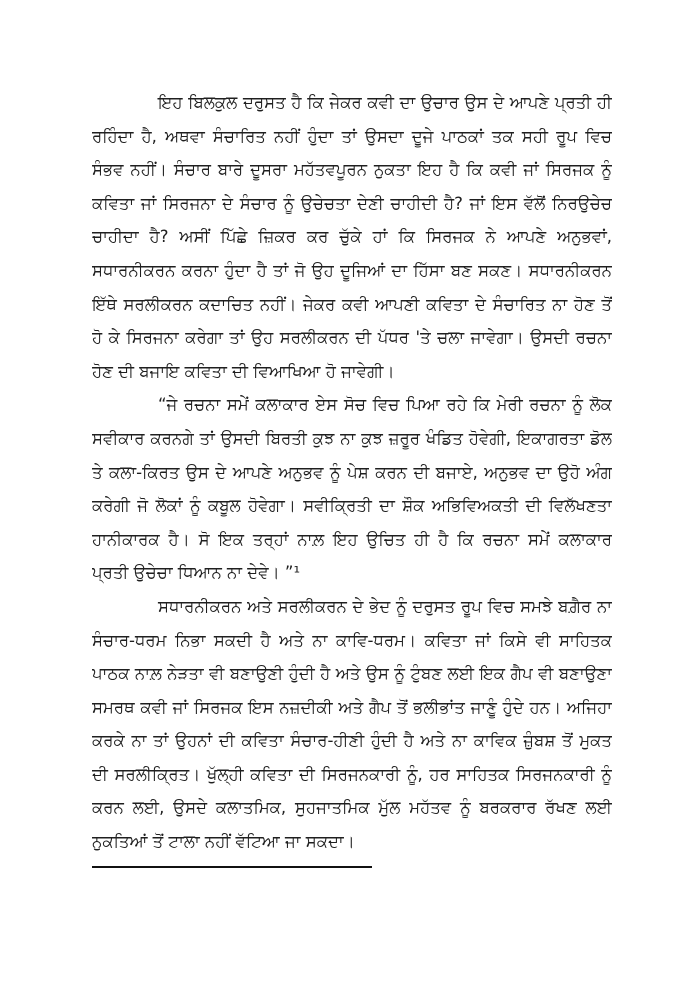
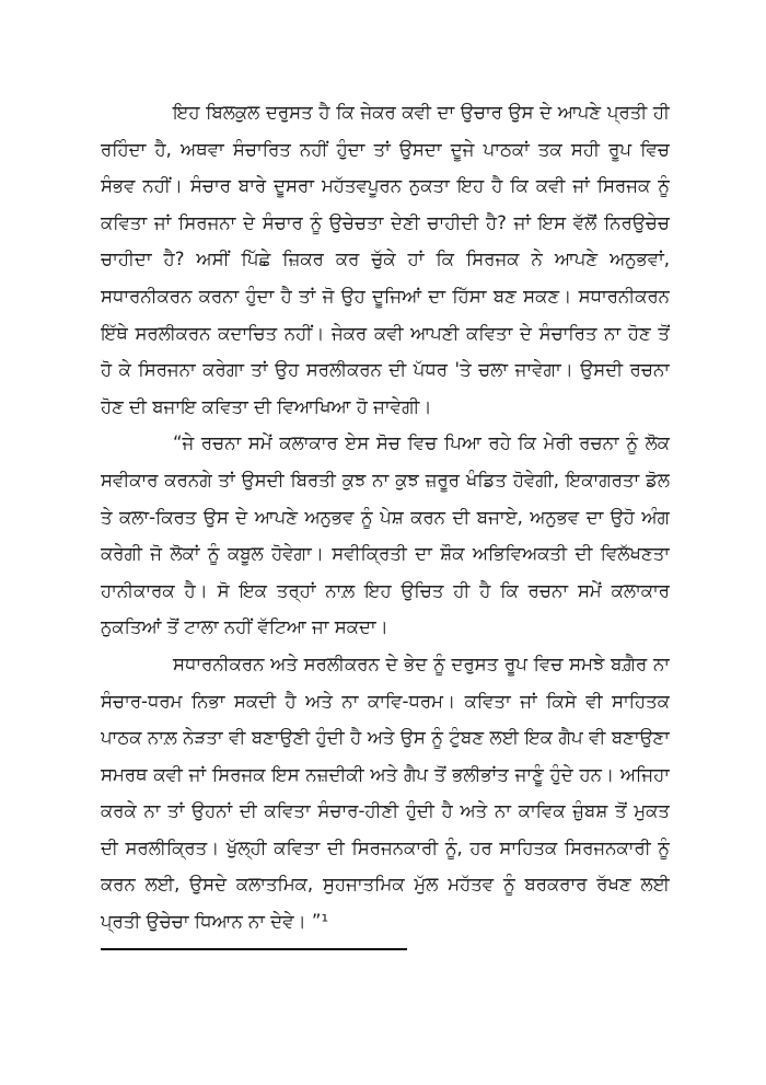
  ਇਹ ਬਿਲਕੁਲ ਦਰੁਸਤ ਹੈ ਕਿ ਜੇਕਰ ਕਵੀ ਦਾ ਉਚਾਰ ਉਸ ਦੇ ਆਪਣੇ ਪ੍ਰਤੀ ਹੀ
  ਰਹਿੰਦਾ ਹੈ, ਅਥਵਾ ਸੰਚਾਰਿਤ ਨਹੀਂ ਹੁੰਦਾ ਤਾਂ ਉਸਦਾ ਦੂਜੇ ਪਾਠਕਾਂ ਤਕ ਸਹੀ ਰੂਪ ਵਿਚ
  ਸੰਭਵ ਨਹੀਂ। ਸੰਚਾਰ ਬਾਰੇ ਦੂਸਰਾ ਮਹੱਤਵਪੂਰਨ ਨੁਕਤਾ ਇਹ ਹੈ ਕਿ ਕਵੀ ਜਾਂ ਸਿਰਜਕ ਨੂੰ
  ਕਵਿਤਾ ਜਾਂ ਸਿਰਜਨਾ ਦੇ ਸੰਚਾਰ ਨੂੰ ਉਚੇਚਤਾ ਦੇਣੀ ਚਾਹੀਦੀ ਹੈ? ਜਾਂ ਇਸ ਵੱਲੋਂ ਨਿਰਉਚੇਚ
  ਚਾਹੀਦਾ ਹੈ? ਅਸੀਂ ਪਿੱਛੇ ਜ਼ਿਕਰ ਕਰ ਚੁੱਕੇ ਹਾਂ ਕਿ ਸਿਰਜਕ ਨੇ ਆਪਣੇ ਅਨੁਭਵਾਂ,
  ਸਧਾਰਨੀਕਰਨ ਕਰਨਾ ਹੁੰਦਾ ਹੈ ਤਾਂ ਜੋ ਉਹ ਦੂਜਿਆਂ ਦਾ ਹਿੱਸਾ ਬਣ ਸਕਣ। ਸਧਾਰਨੀਕਰਨ
  ਇੱਥੇ ਸਰਲੀਕਰਨ ਕਦਾਚਿਤ ਨਹੀਂ। ਜੇਕਰ ਕਵੀ ਆਪਣੀ ਕਵਿਤਾ ਦੇ ਸੰਚਾਰਿਤ ਨਾ ਹੋਣ ਤੋਂ
  ਹੋ ਕੇ ਸਿਰਜਨਾ ਕਰੇਗਾ ਤਾਂ ਉਹ ਸਰਲੀਕਰਨ ਦੀ ਪੱਧਰ 'ਤੇ ਚਲਾ ਜਾਵੇਗਾ। ਉਸਦੀ ਰਚਨਾ
  ਹੋਣ ਦੀ ਬਜਾਇ ਕਵਿਤਾ ਦੀ ਵਿਆਖਿਆ ਹੋ ਜਾਵੇਗੀ।
  “ਜੇ ਰਚਨਾ ਸਮੇਂ ਕਲਾਕਾਰ ਏਸ ਸੋਚ ਵਿਚ ਪਿਆ ਰਹੇ ਕਿ ਮੇਰੀ ਰਚਨਾ ਨੂੰ ਲੋਕ
  ਸਵੀਕਾਰ ਕਰਨਗੇ ਤਾਂ ਉਸਦੀ ਬਿਰਤੀ ਕੁਝ ਨਾ ਕੁਝ ਜ਼ਰੂਰ ਖੰਡਿਤ ਹੋਵੇਗੀ, ਇਕਾਗਰਤਾ ਡੋਲ
  ਤੇ ਕਲਾ-ਕਿਰਤ ਉਸ ਦੇ ਆਪਣੇ ਅਨੁਭਵ ਨੂੰ ਪੇਸ਼ ਕਰਨ ਦੀ ਬਜਾਏ, ਅਨੁਭਵ ਦਾ ਉਹੋ ਅੰਗ
  ਕਰੇਗੀ ਜੋ ਲੋਕਾਂ ਨੂੰ ਕਬੂਲ ਹੋਵੇਗਾ। ਸਵੀਕ੍ਰਿਤੀ ਦਾ ਸ਼ੌਕ ਅਭਿਵਿਅਕਤੀ ਦੀ ਵਿਲੱਖਣਤਾ
  ਹਾਨੀਕਾਰਕ ਹੈ। ਸੋ ਇਕ ਤਰ੍ਹਾਂ ਨਾਲ਼ ਇਹ ਉਚਿਤ ਹੀ ਹੈ ਕਿ ਰਚਨਾ ਸਮੇਂ ਕਲਾਕਾਰ
- ਪ੍ਰਤੀ ਉਚੇਚਾ ਧਿਆਨ ਨਾ ਦੇਵੇ। ”¹
+ ਨੁਕਤਿਆਂ ਤੋਂ ਟਾਲਾ ਨਹੀਂ ਵੱਟਿਆ ਜਾ ਸਕਦਾ।
  ਸਧਾਰਨੀਕਰਨ ਅਤੇ ਸਰਲੀਕਰਨ ਦੇ ਭੇਦ ਨੂੰ ਦਰੁਸਤ ਰੂਪ ਵਿਚ ਸਮਝੇ ਬਗ਼ੈਰ ਨਾ
  ਸੰਚਾਰ-ਧਰਮ ਨਿਭਾ ਸਕਦੀ ਹੈ ਅਤੇ ਨਾ ਕਾਵਿ-ਧਰਮ। ਕਵਿਤਾ ਜਾਂ ਕਿਸੇ ਵੀ ਸਾਹਿਤਕ
  ਪਾਠਕ ਨਾਲ਼ ਨੇੜਤਾ ਵੀ ਬਣਾਉਣੀ ਹੁੰਦੀ ਹੈ ਅਤੇ ਉਸ ਨੂੰ ਟੁੰਬਣ ਲਈ ਇਕ ਗੈਪ ਵੀ ਬਣਾਉਣਾ
  ਸਮਰਥ ਕਵੀ ਜਾਂ ਸਿਰਜਕ ਇਸ ਨਜ਼ਦੀਕੀ ਅਤੇ ਗੈਪ ਤੋਂ ਭਲੀਭਾਂਤ ਜਾਣੂੰ ਹੁੰਦੇ ਹਨ। ਅਜਿਹਾ
  ਕਰਕੇ ਨਾ ਤਾਂ ਉਹਨਾਂ ਦੀ ਕਵਿਤਾ ਸੰਚਾਰ-ਹੀਣੀ ਹੁੰਦੀ ਹੈ ਅਤੇ ਨਾ ਕਾਵਿਕ ਜ਼ੁੰਬਸ਼ ਤੋਂ ਮੁਕਤ
  ਦੀ ਸਰਲੀਕ੍ਰਿਤ। ਖੁੱਲ੍ਹੀ ਕਵਿਤਾ ਦੀ ਸਿਰਜਨਕਾਰੀ ਨੂੰ, ਹਰ ਸਾਹਿਤਕ ਸਿਰਜਨਕਾਰੀ ਨੂੰ
  ਕਰਨ ਲਈ, ਉਸਦੇ ਕਲਾਤਮਿਕ, ਸੁਹਜਾਤਮਿਕ ਮੁੱਲ ਮਹੱਤਵ ਨੂੰ ਬਰਕਰਾਰ ਰੱਖਣ ਲਈ
- ਨੁਕਤਿਆਂ ਤੋਂ ਟਾਲਾ ਨਹੀਂ ਵੱਟਿਆ ਜਾ ਸਕਦਾ।
+ ਪ੍ਰਤੀ ਉਚੇਚਾ ਧਿਆਨ ਨਾ ਦੇਵੇ। ”¹
